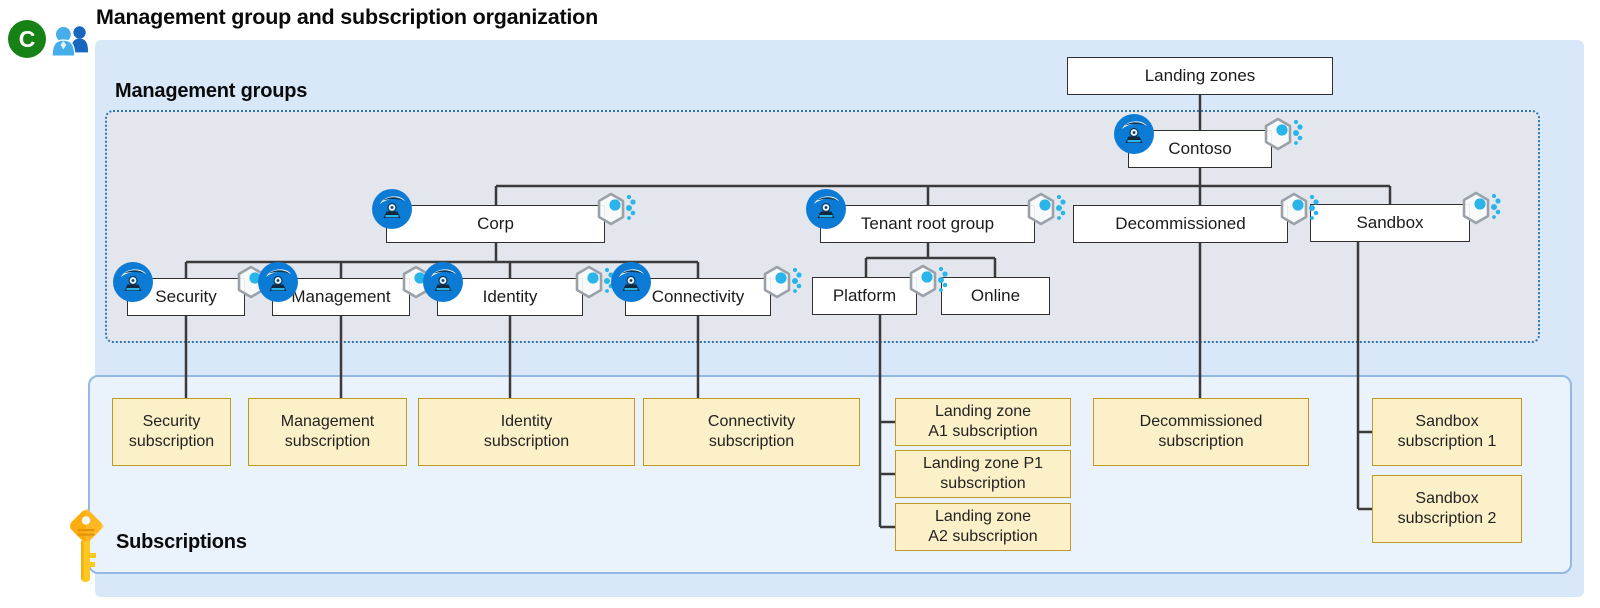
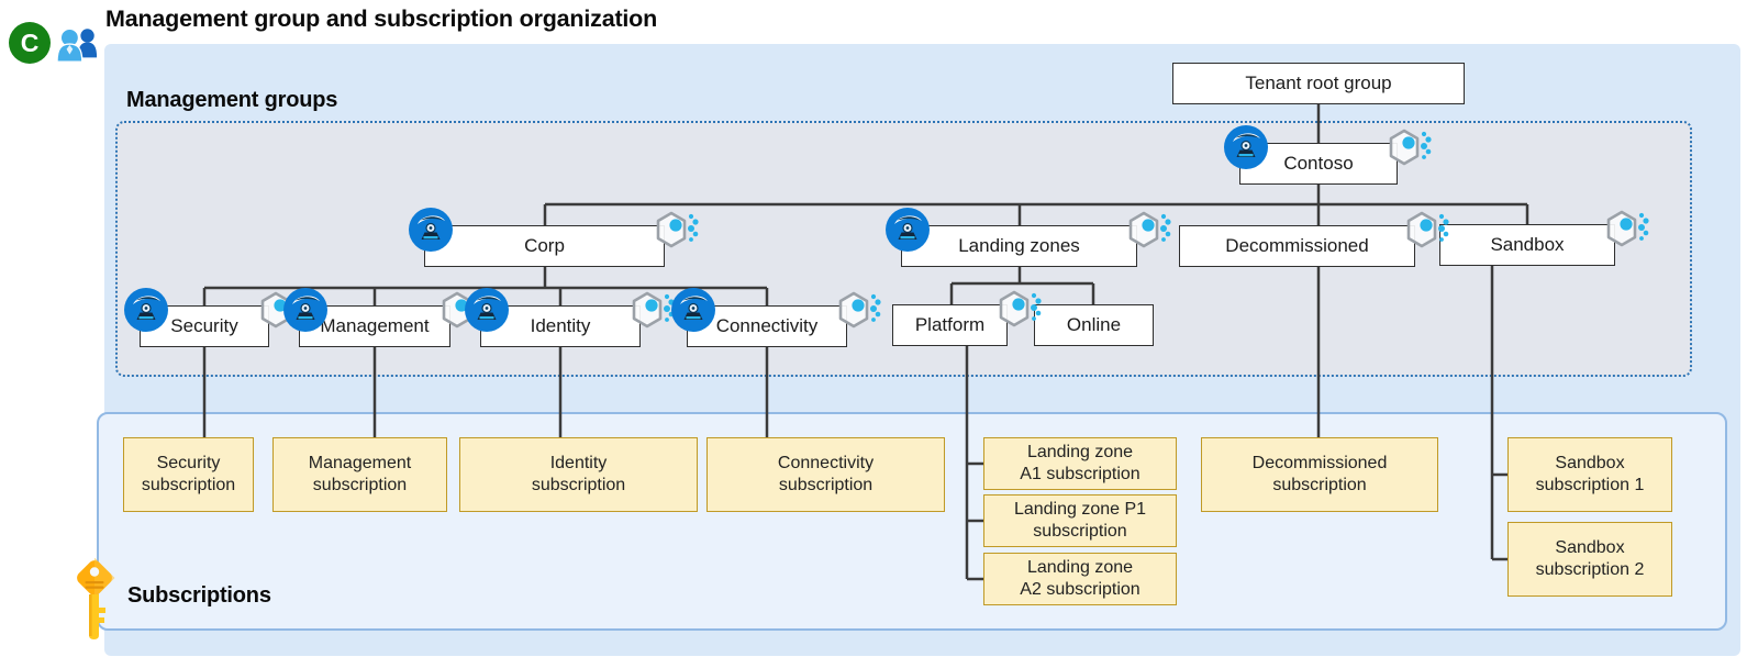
  C
  Management group and subscription organization
  Management groups
  Subscriptions
- Landing zones
+ Tenant root group
  Contoso
  Corp
- Tenant root group
+ Landing zones
  Decommissioned
  Sandbox
  Security
  Management
  Identity
  Connectivity
  Platform
  Online
  Security
  subscription
  Management
  subscription
  Identity
  subscription
  Connectivity
  subscription
  Landing zone
  A1 subscription
  Landing zone P1
  subscription
  Landing zone
  A2 subscription
  Decommissioned
  subscription
  Sandbox
  subscription 1
  Sandbox
  subscription 2
